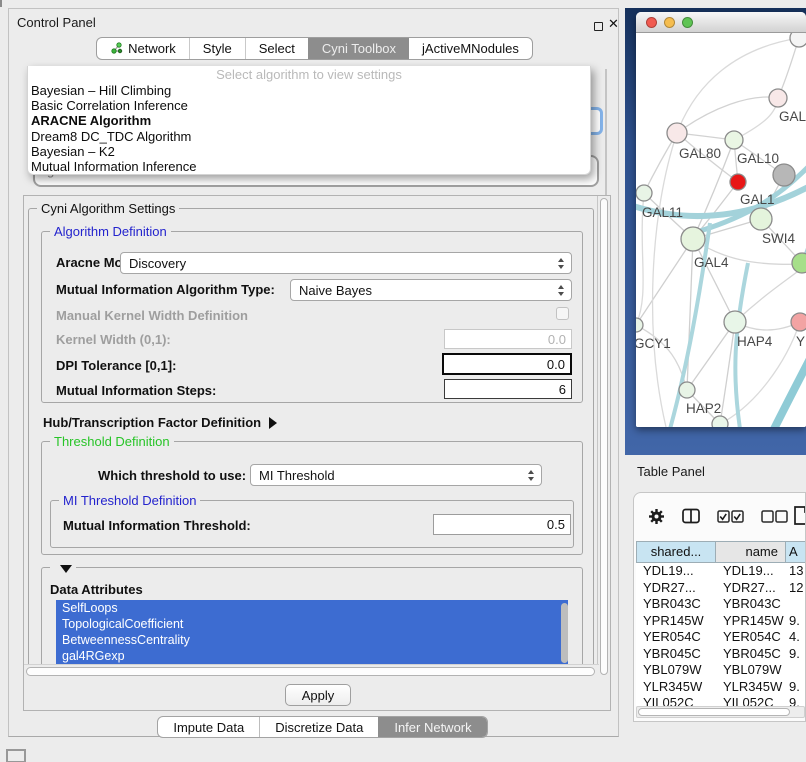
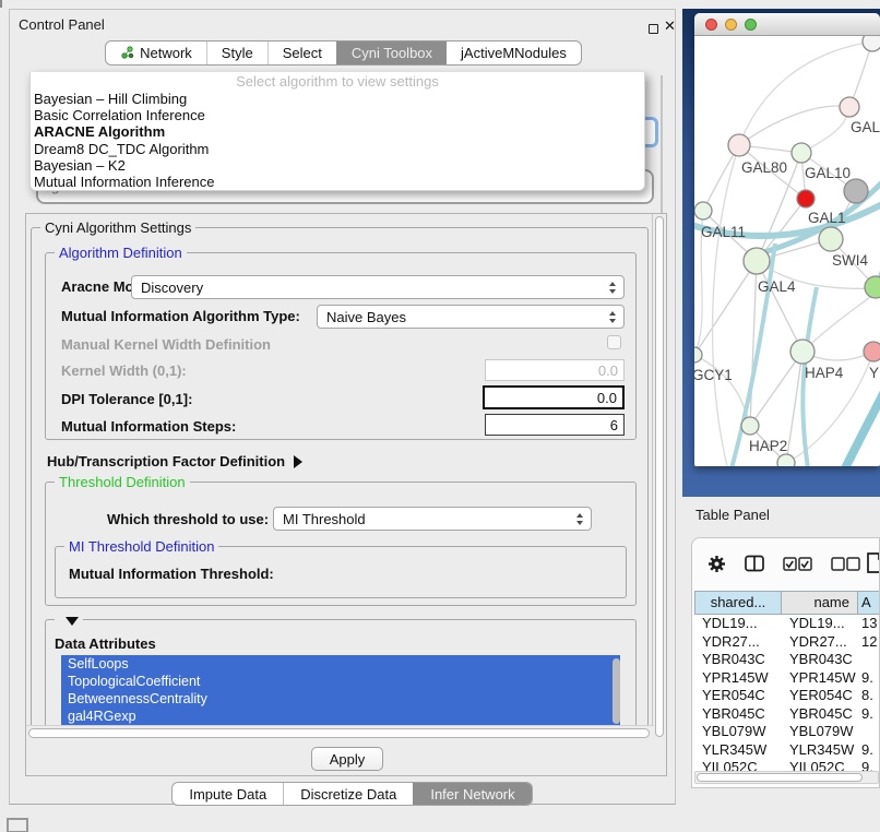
  Control Panel
  ✕
  Network
  Style
  Select
  Cyni Toolbox
  jActiveMNodules
  Select algorithm to view settings
  Bayesian – Hill Climbing
  Basic Correlation Inference
  ARACNE Algorithm
  Dream8 DC_TDC Algorithm
  Bayesian – K2
  Mutual Information Inference
  Cyni Algorithm Settings
  Algorithm Definition
  Aracne Mo
  Discovery
  Mutual Information Algorithm Type:
  Naive Bayes
  Manual Kernel Width Definition
  Kernel Width (0,1):
  0.0
  DPI Tolerance [0,1]:
  0.0
  Mutual Information Steps:
  6
  Hub/Transcription Factor Definition
  Threshold Definition
  Which threshold to use:
  MI Threshold
  MI Threshold Definition
  Mutual Information Threshold:
- 0.5
  Data Attributes
  SelfLoops
  TopologicalCoefficient
  BetweennessCentrality
  gal4RGexp
  Apply
  Impute Data
  Discretize Data
  Infer Network
  GAL
  GAL80
  GAL10
  GAL1
  GAL11
  SWI4
  GAL4
  GCY1
  HAP4
  Y
  HAP2
  Table Panel
  shared...
  name
  A
  YDL19...
  YDL19...
  13
  YDR27...
  YDR27...
  12
  YBR043C
  YBR043C
  YPR145W
  YPR145W
  9.
  YER054C
  YER054C
- 4.
+ 8.
  YBR045C
  YBR045C
  9.
  YBL079W
  YBL079W
  YLR345W
  YLR345W
  9.
  YIL052C
  YIL052C
  9.
